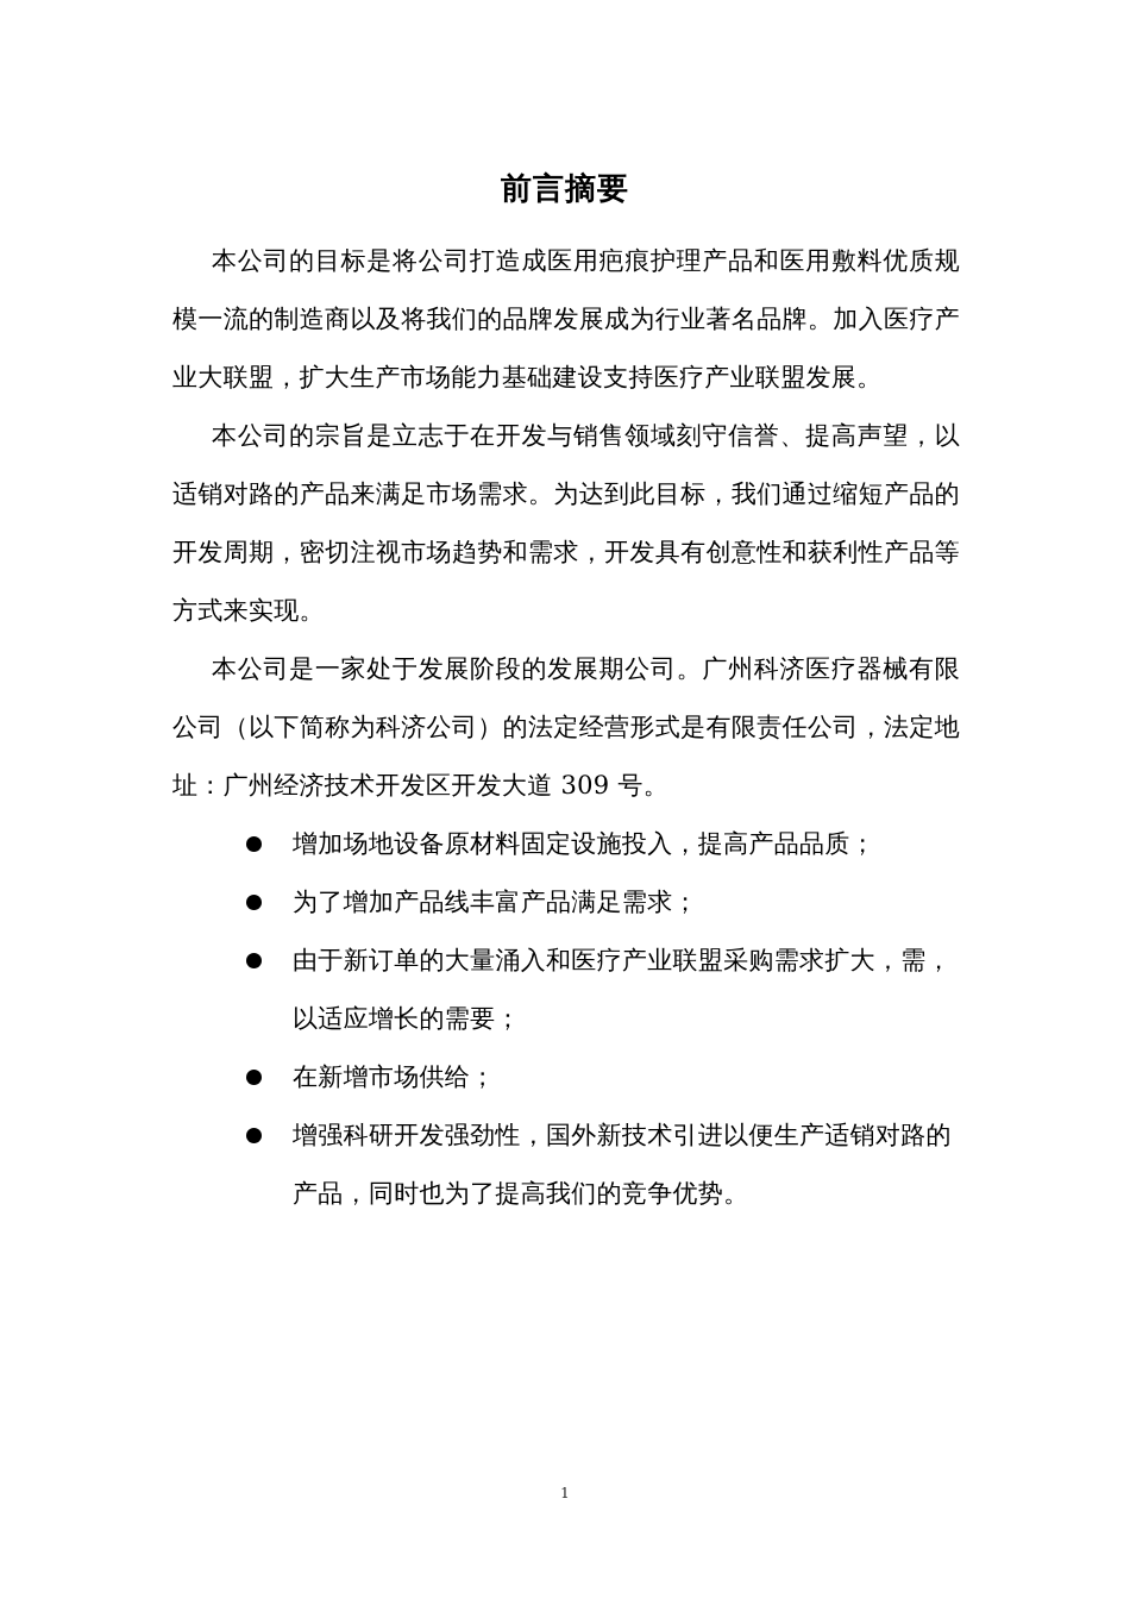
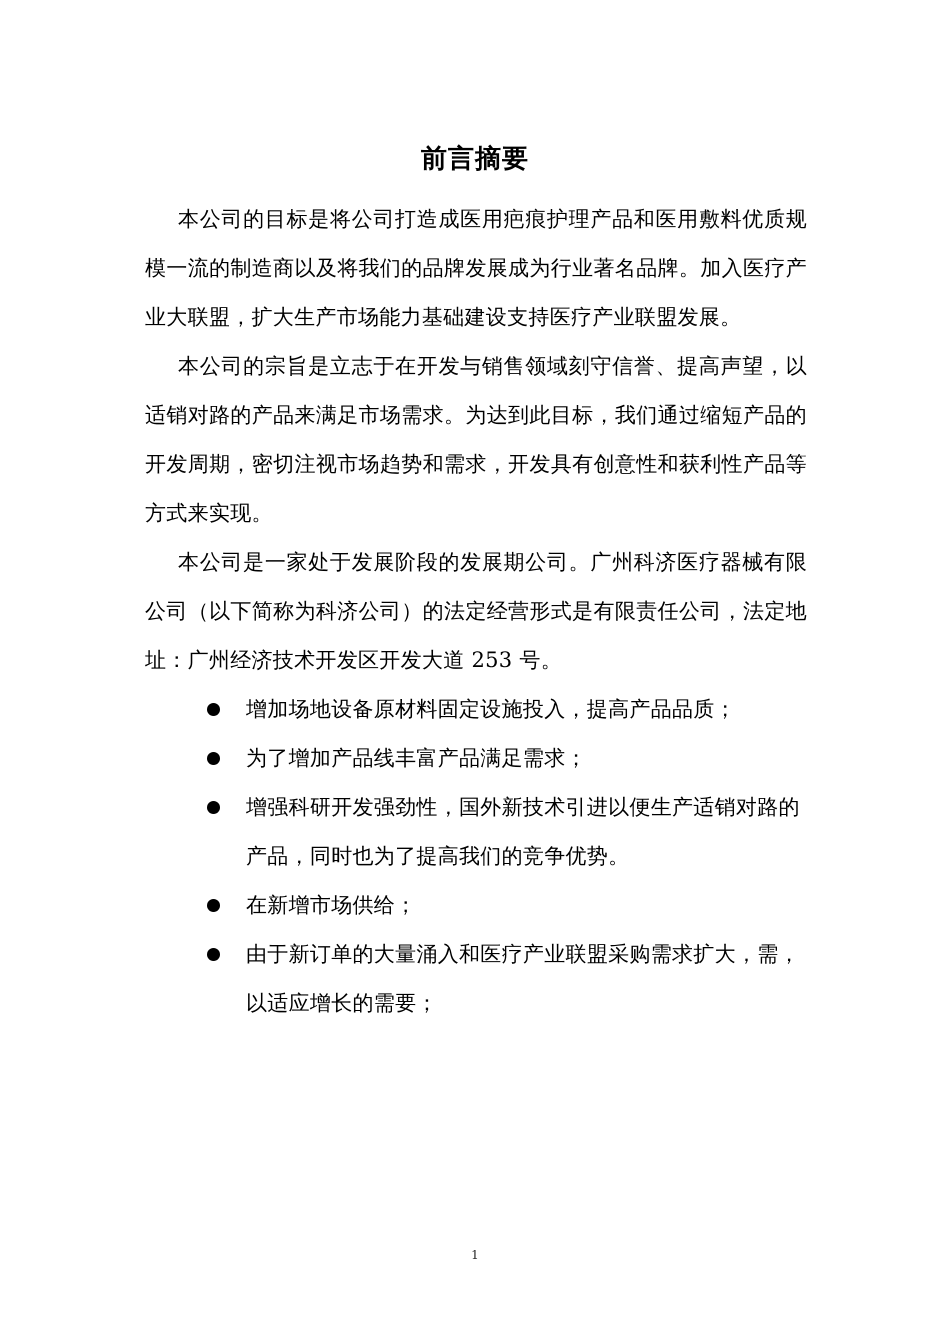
  前言摘要
  本公司的目标是将公司打造成医用疤痕护理产品和医用敷料优质规模一流的制造商以及将我们的品牌发展成为行业著名品牌。加入医疗产业大联盟，扩大生产市场能力基础建设支持医疗产业联盟发展。
  本公司的宗旨是立志于在开发与销售领域刻守信誉、提高声望，以适销对路的产品来满足市场需求。为达到此目标，我们通过缩短产品的开发周期，密切注视市场趋势和需求，开发具有创意性和获利性产品等方式来实现。
- 本公司是一家处于发展阶段的发展期公司。广州科济医疗器械有限公司（以下简称为科济公司）的法定经营形式是有限责任公司，法定地址：广州经济技术开发区开发大道 309 号。
+ 本公司是一家处于发展阶段的发展期公司。广州科济医疗器械有限公司（以下简称为科济公司）的法定经营形式是有限责任公司，法定地址：广州经济技术开发区开发大道 253 号。
  增加场地设备原材料固定设施投入，提高产品品质；
  为了增加产品线丰富产品满足需求；
- 由于新订单的大量涌入和医疗产业联盟采购需求扩大，需，以适应增长的需要；
+ 增强科研开发强劲性，国外新技术引进以便生产适销对路的产品，同时也为了提高我们的竞争优势。
  在新增市场供给；
- 增强科研开发强劲性，国外新技术引进以便生产适销对路的产品，同时也为了提高我们的竞争优势。
+ 由于新订单的大量涌入和医疗产业联盟采购需求扩大，需，以适应增长的需要；
  1
